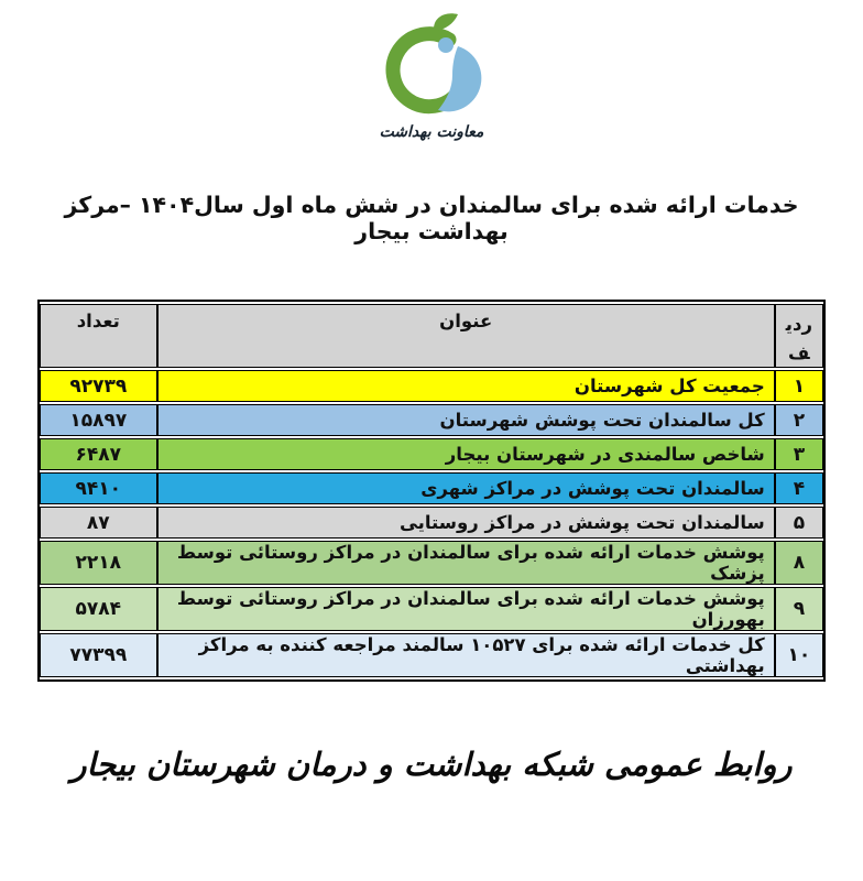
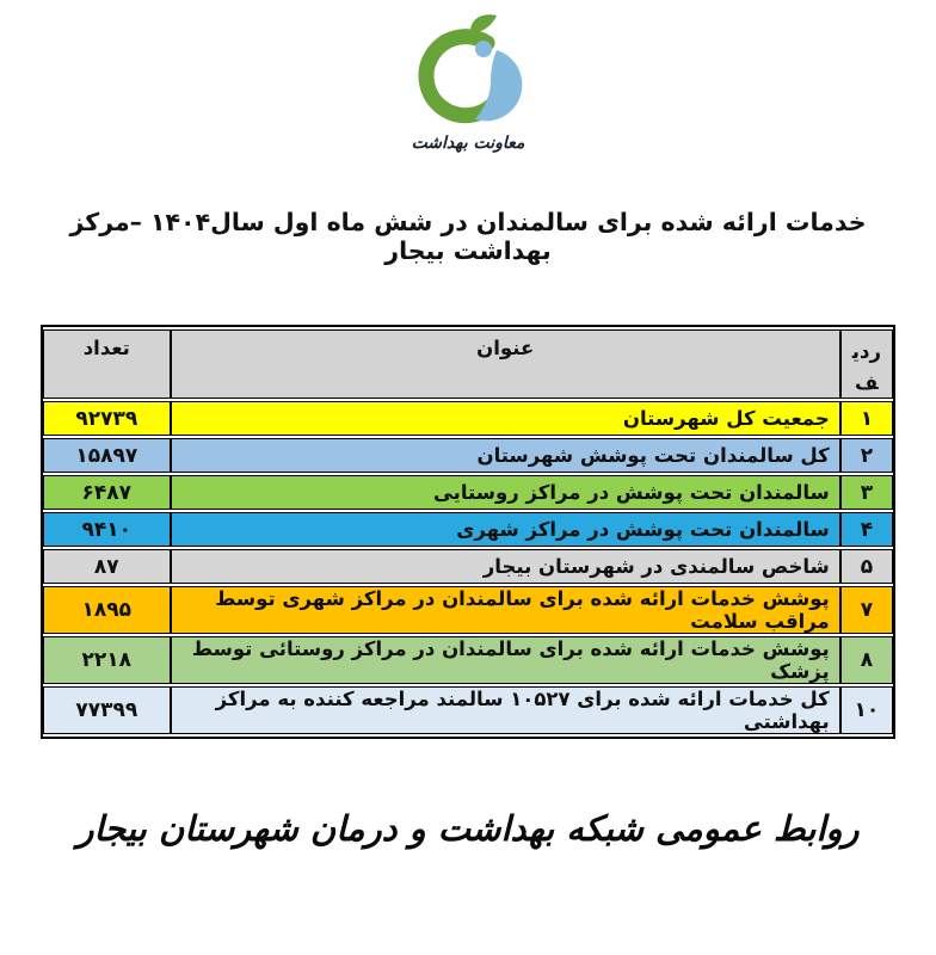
  معاونت بهداشت
  خدمات ارائه شده برای سالمندان در شش ماه اول سال۱۴۰۴ –مرکز بهداشت بیجار
  ردیف	عنوان	تعداد
  ۱	جمعیت کل شهرستان	۹۲۷۳۹
  ۲	کل سالمندان تحت پوشش شهرستان	۱۵۸۹۷
- ۳	شاخص سالمندی در شهرستان بیجار	۶۴۸۷
+ ۳	سالمندان تحت پوشش در مراکز روستایی	۶۴۸۷
  ۴	سالمندان تحت پوشش در مراکز شهری	۹۴۱۰
- ۵	سالمندان تحت پوشش در مراکز روستایی	۸۷
+ ۵	شاخص سالمندی در شهرستان بیجار	۸۷
+ ۷	پوشش خدمات ارائه شده برای سالمندان در مراکز شهری توسط مراقب سلامت	۱۸۹۵
  ۸	پوشش خدمات ارائه شده برای سالمندان در مراکز روستائی توسط پزشک	۲۲۱۸
- ۹	پوشش خدمات ارائه شده برای سالمندان در مراکز روستائی توسط بهورزان	۵۷۸۴
  ۱۰	کل خدمات ارائه شده برای ۱۰۵۲۷ سالمند مراجعه کننده به مراکز بهداشتی	۷۷۳۹۹
  روابط عمومی شبکه بهداشت و درمان شهرستان بیجار
